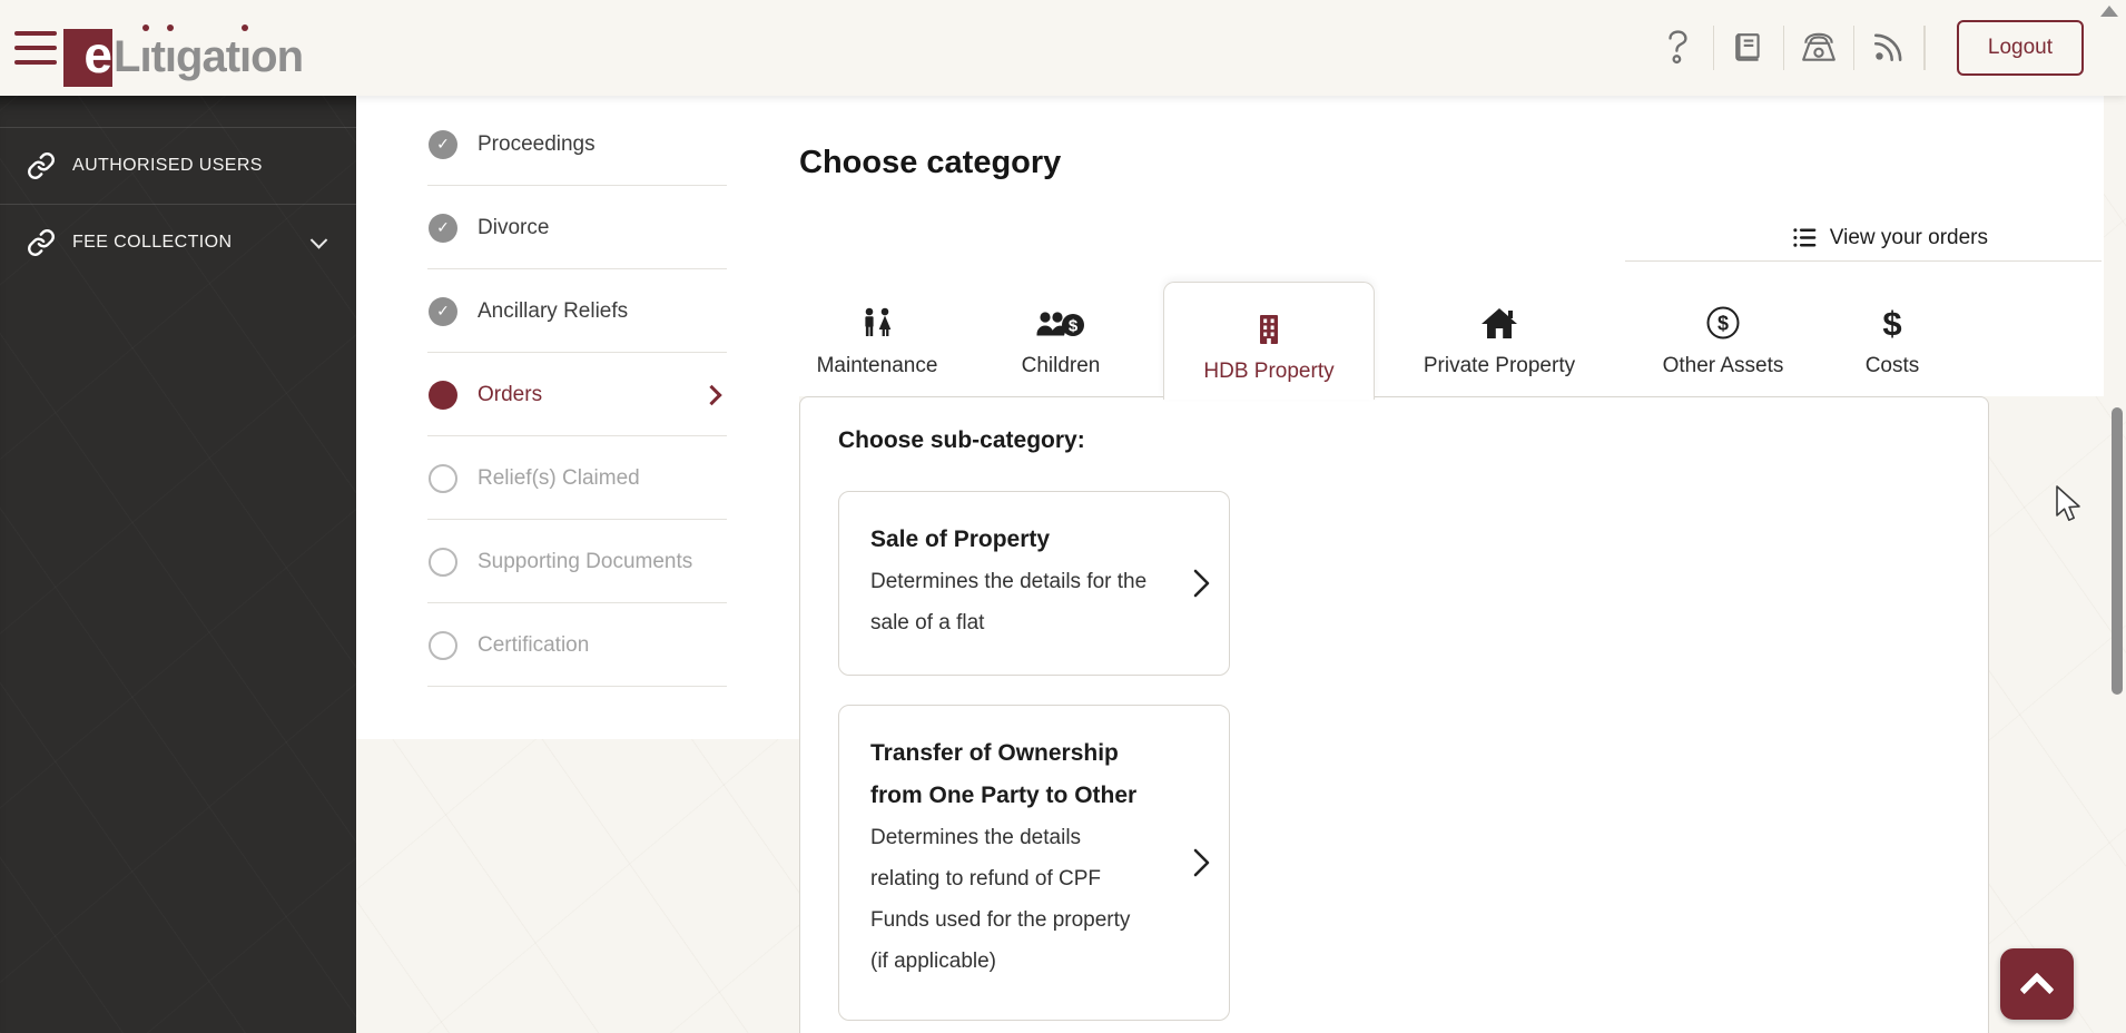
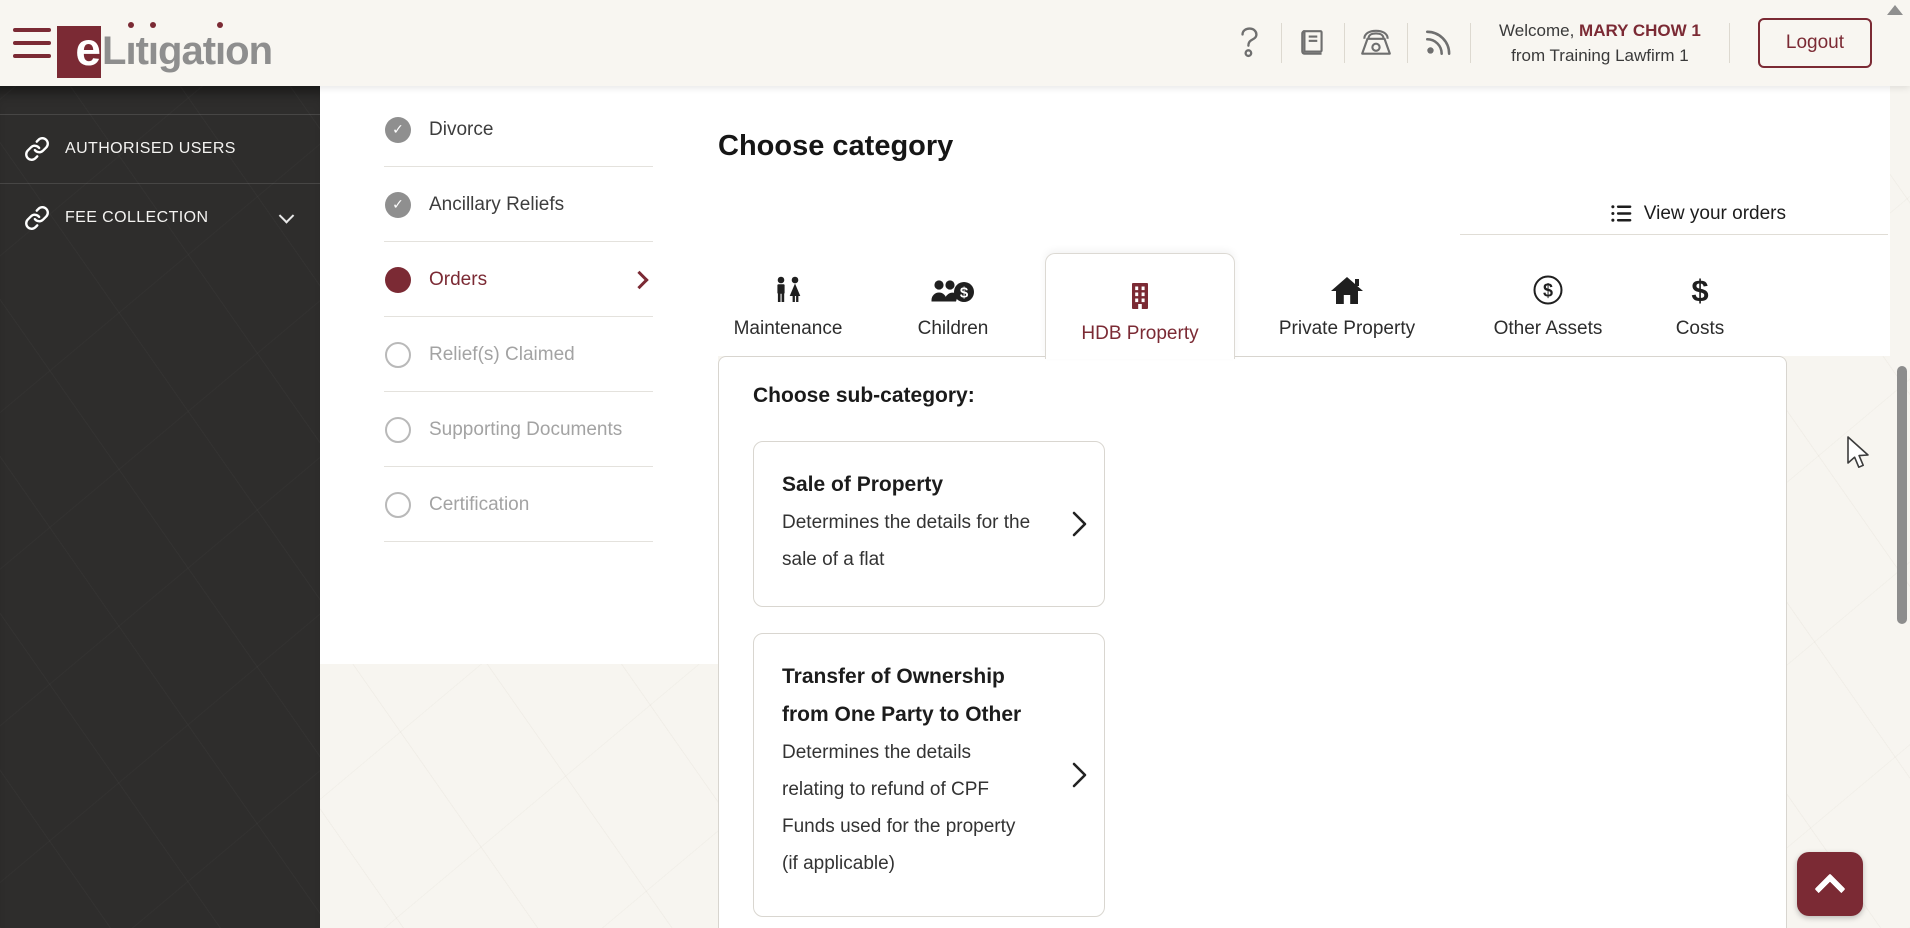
  e
  Lıtıgatıon
+ Welcome, MARY CHOW 1
+ from Training Lawfirm 1
  Logout
  AUTHORISED USERS
  FEE COLLECTION
- Proceedings
  Divorce
  Ancillary Reliefs
  Orders
  Relief(s) Claimed
  Supporting Documents
  Certification
  Choose category
  View your orders
  Maintenance
  $
  Children
  HDB Property
  Private Property
  $
  Other Assets
  $
  Costs
  Choose sub-category:
  Sale of Property
  Determines the details for the
  sale of a flat
  Transfer of Ownership
  from One Party to Other
  Determines the details
  relating to refund of CPF
  Funds used for the property
  (if applicable)
